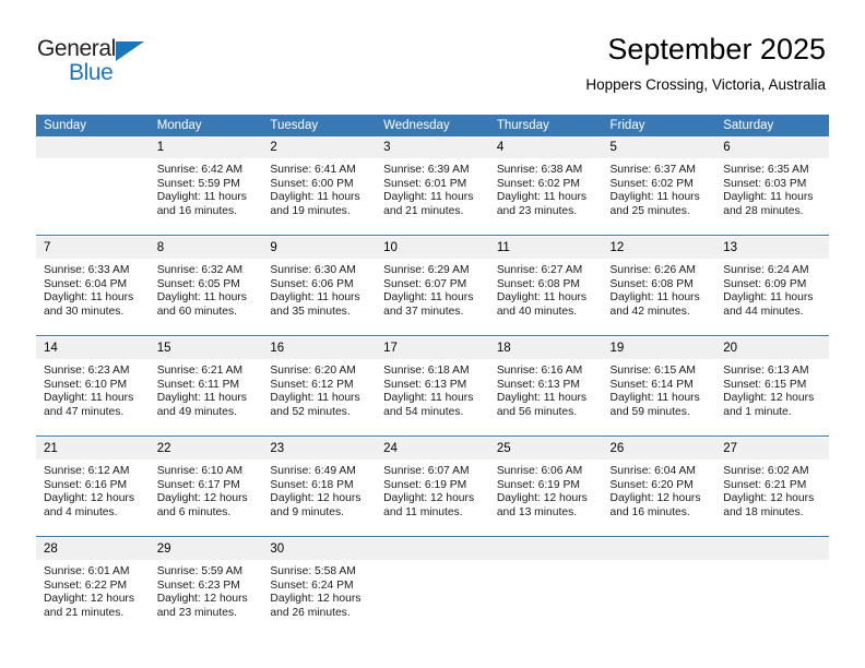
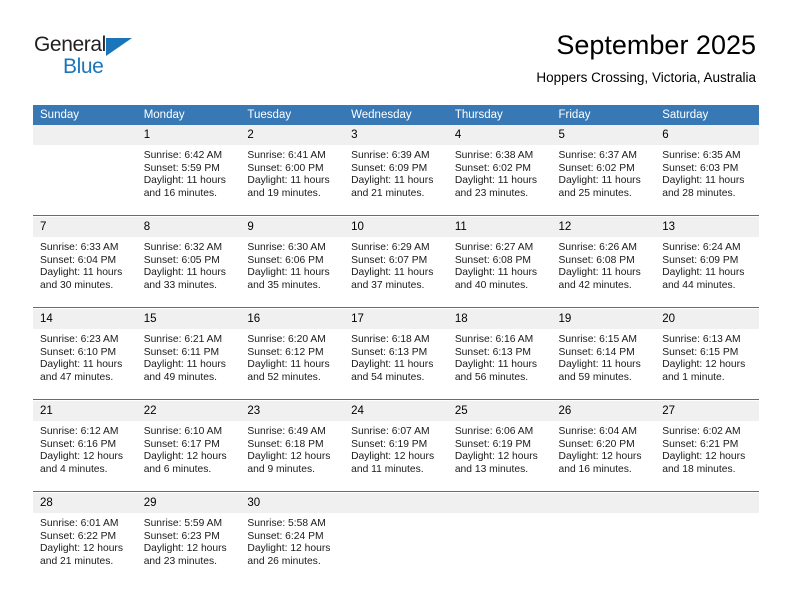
  General
  Blue
  September 2025
  Hoppers Crossing, Victoria, Australia
  Sunday	Monday	Tuesday	Wednesday	Thursday	Friday	Saturday
- 	1Sunrise: 6:42 AMSunset: 5:59 PMDaylight: 11 hoursand 16 minutes.	2Sunrise: 6:41 AMSunset: 6:00 PMDaylight: 11 hoursand 19 minutes.	3Sunrise: 6:39 AMSunset: 6:01 PMDaylight: 11 hoursand 21 minutes.	4Sunrise: 6:38 AMSunset: 6:02 PMDaylight: 11 hoursand 23 minutes.	5Sunrise: 6:37 AMSunset: 6:02 PMDaylight: 11 hoursand 25 minutes.	6Sunrise: 6:35 AMSunset: 6:03 PMDaylight: 11 hoursand 28 minutes.
+ 	1Sunrise: 6:42 AMSunset: 5:59 PMDaylight: 11 hoursand 16 minutes.	2Sunrise: 6:41 AMSunset: 6:00 PMDaylight: 11 hoursand 19 minutes.	3Sunrise: 6:39 AMSunset: 6:09 PMDaylight: 11 hoursand 21 minutes.	4Sunrise: 6:38 AMSunset: 6:02 PMDaylight: 11 hoursand 23 minutes.	5Sunrise: 6:37 AMSunset: 6:02 PMDaylight: 11 hoursand 25 minutes.	6Sunrise: 6:35 AMSunset: 6:03 PMDaylight: 11 hoursand 28 minutes.
- 7Sunrise: 6:33 AMSunset: 6:04 PMDaylight: 11 hoursand 30 minutes.	8Sunrise: 6:32 AMSunset: 6:05 PMDaylight: 11 hoursand 60 minutes.	9Sunrise: 6:30 AMSunset: 6:06 PMDaylight: 11 hoursand 35 minutes.	10Sunrise: 6:29 AMSunset: 6:07 PMDaylight: 11 hoursand 37 minutes.	11Sunrise: 6:27 AMSunset: 6:08 PMDaylight: 11 hoursand 40 minutes.	12Sunrise: 6:26 AMSunset: 6:08 PMDaylight: 11 hoursand 42 minutes.	13Sunrise: 6:24 AMSunset: 6:09 PMDaylight: 11 hoursand 44 minutes.
+ 7Sunrise: 6:33 AMSunset: 6:04 PMDaylight: 11 hoursand 30 minutes.	8Sunrise: 6:32 AMSunset: 6:05 PMDaylight: 11 hoursand 33 minutes.	9Sunrise: 6:30 AMSunset: 6:06 PMDaylight: 11 hoursand 35 minutes.	10Sunrise: 6:29 AMSunset: 6:07 PMDaylight: 11 hoursand 37 minutes.	11Sunrise: 6:27 AMSunset: 6:08 PMDaylight: 11 hoursand 40 minutes.	12Sunrise: 6:26 AMSunset: 6:08 PMDaylight: 11 hoursand 42 minutes.	13Sunrise: 6:24 AMSunset: 6:09 PMDaylight: 11 hoursand 44 minutes.
  14Sunrise: 6:23 AMSunset: 6:10 PMDaylight: 11 hoursand 47 minutes.	15Sunrise: 6:21 AMSunset: 6:11 PMDaylight: 11 hoursand 49 minutes.	16Sunrise: 6:20 AMSunset: 6:12 PMDaylight: 11 hoursand 52 minutes.	17Sunrise: 6:18 AMSunset: 6:13 PMDaylight: 11 hoursand 54 minutes.	18Sunrise: 6:16 AMSunset: 6:13 PMDaylight: 11 hoursand 56 minutes.	19Sunrise: 6:15 AMSunset: 6:14 PMDaylight: 11 hoursand 59 minutes.	20Sunrise: 6:13 AMSunset: 6:15 PMDaylight: 12 hoursand 1 minute.
  21Sunrise: 6:12 AMSunset: 6:16 PMDaylight: 12 hoursand 4 minutes.	22Sunrise: 6:10 AMSunset: 6:17 PMDaylight: 12 hoursand 6 minutes.	23Sunrise: 6:49 AMSunset: 6:18 PMDaylight: 12 hoursand 9 minutes.	24Sunrise: 6:07 AMSunset: 6:19 PMDaylight: 12 hoursand 11 minutes.	25Sunrise: 6:06 AMSunset: 6:19 PMDaylight: 12 hoursand 13 minutes.	26Sunrise: 6:04 AMSunset: 6:20 PMDaylight: 12 hoursand 16 minutes.	27Sunrise: 6:02 AMSunset: 6:21 PMDaylight: 12 hoursand 18 minutes.
  28Sunrise: 6:01 AMSunset: 6:22 PMDaylight: 12 hoursand 21 minutes.	29Sunrise: 5:59 AMSunset: 6:23 PMDaylight: 12 hoursand 23 minutes.	30Sunrise: 5:58 AMSunset: 6:24 PMDaylight: 12 hoursand 26 minutes.
